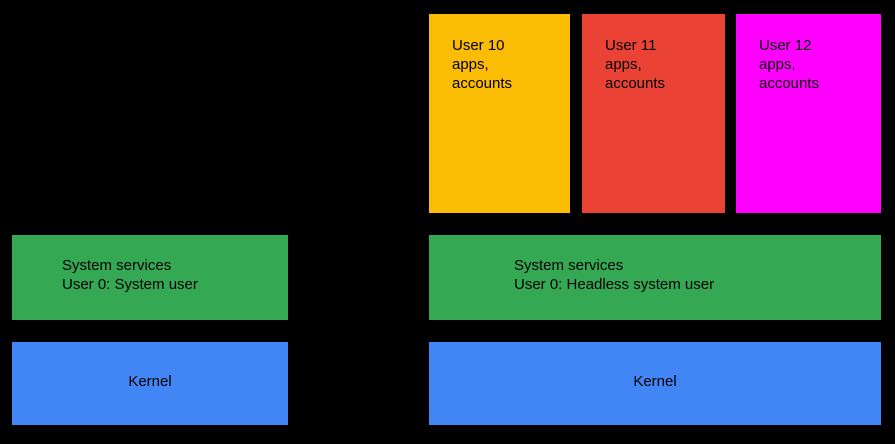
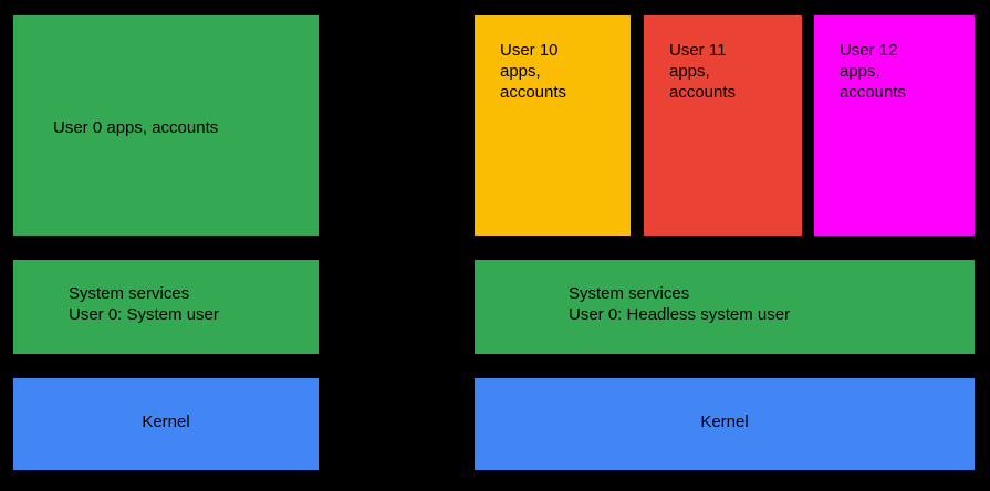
+ User 0 apps, accounts
  System services
  User 0: System user
  Kernel
  User 10
  apps,
  accounts
  User 11
  apps,
  accounts
  User 12
  apps,
  accounts
  System services
  User 0: Headless system user
  Kernel
